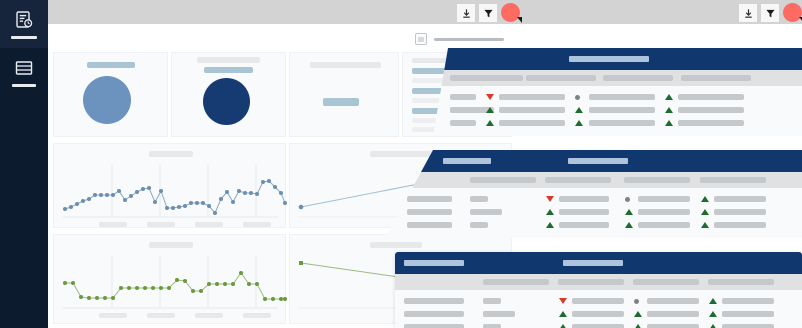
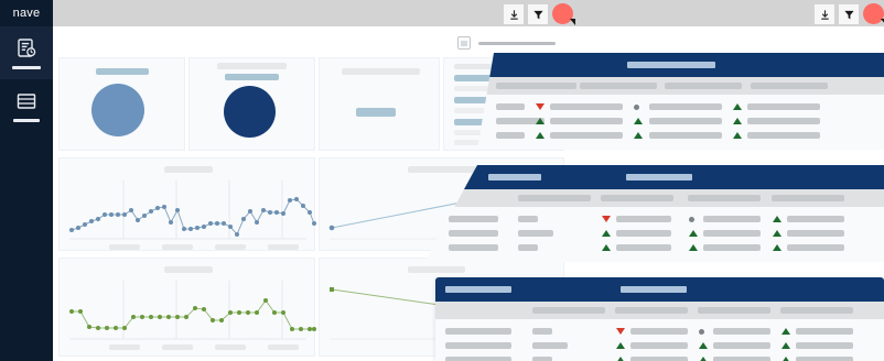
+ nave
